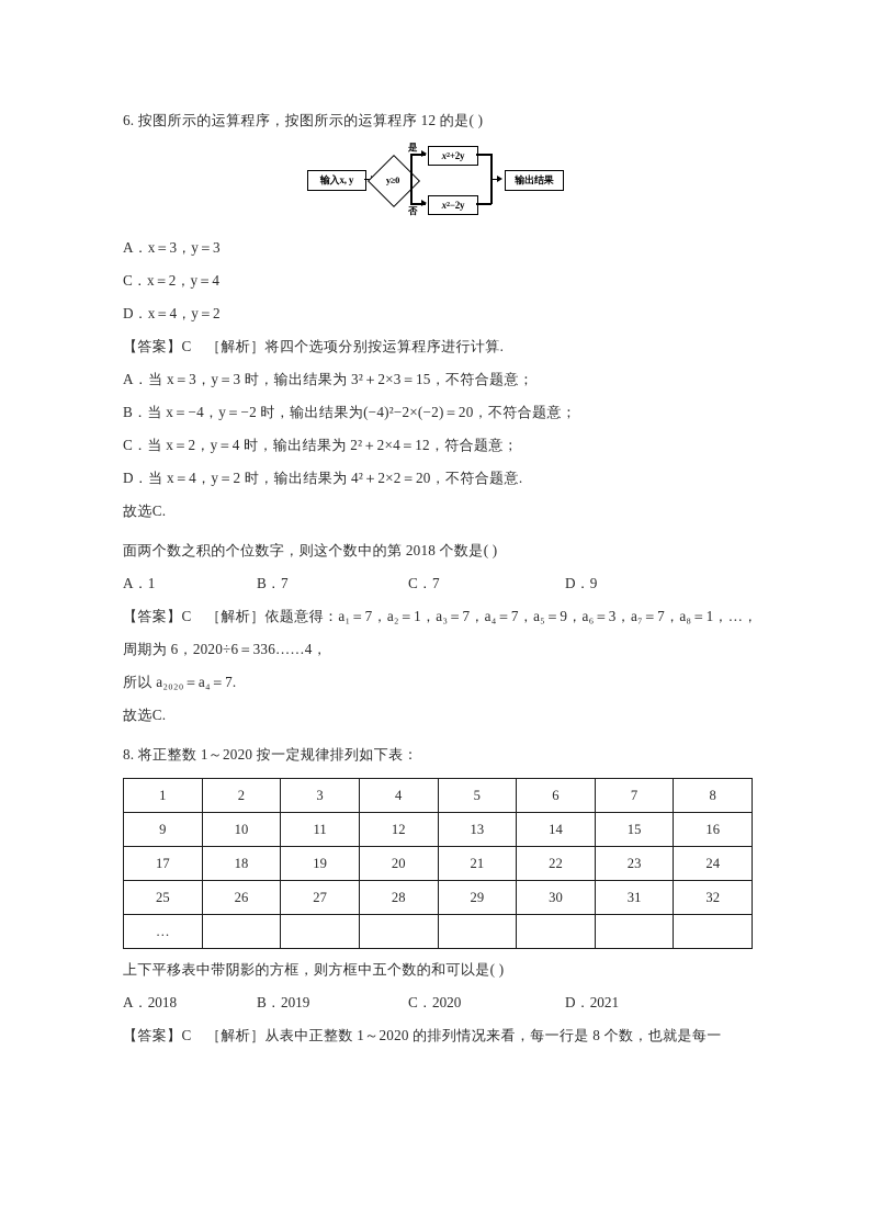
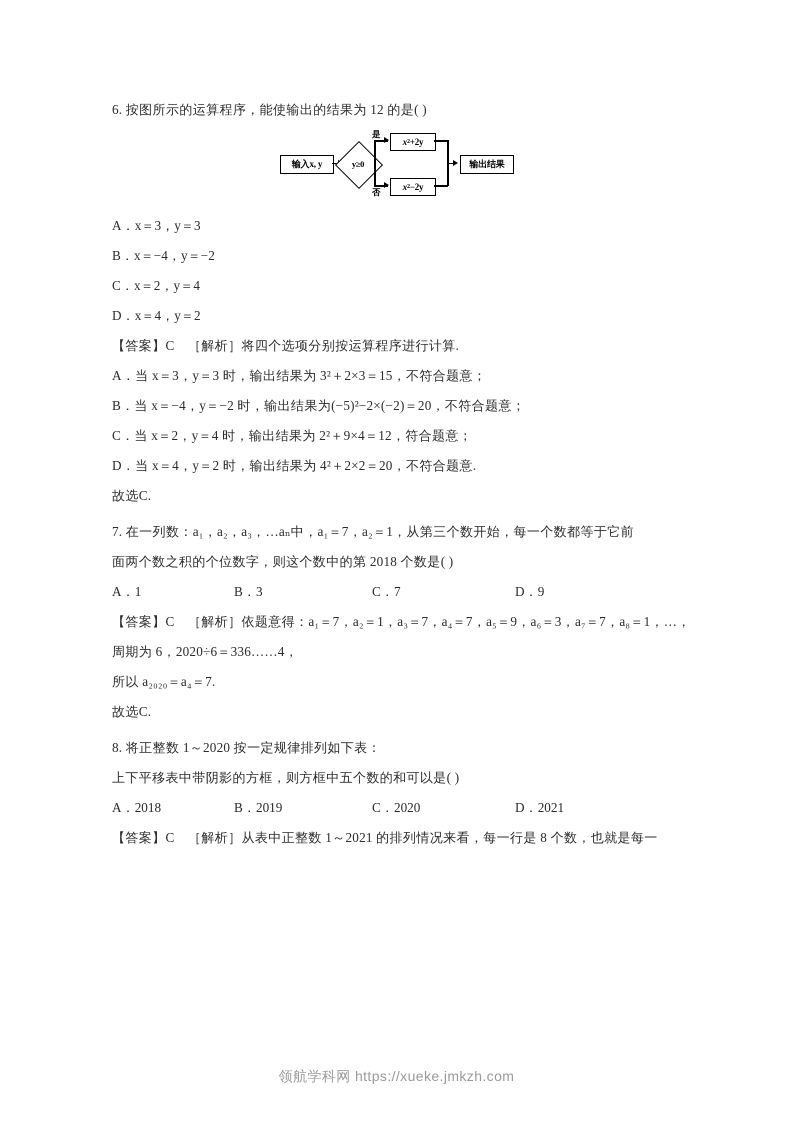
- 6. 按图所示的运算程序，按图所示的运算程序 12 的是( )
+ 6. 按图所示的运算程序，能使输出的结果为 12 的是( )
  输入x, y
  y≥0
  是
  x
  +2y
  否
  x
  −2y
  输出结果
  A．x＝3，y＝3
+ B．x＝−4，y＝−2
  C．x＝2，y＝4
  D．x＝4，y＝2
  【答案】C ［解析］将四个选项分别按运算程序进行计算.
  A．当 x＝3，y＝3 时，输出结果为 3²＋2×3＝15，不符合题意；
- B．当 x＝−4，y＝−2 时，输出结果为(−4)²−2×(−2)＝20，不符合题意；
+ B．当 x＝−4，y＝−2 时，输出结果为(−5)²−2×(−2)＝20，不符合题意；
- C．当 x＝2，y＝4 时，输出结果为 2²＋2×4＝12，符合题意；
+ C．当 x＝2，y＝4 时，输出结果为 2²＋9×4＝12，符合题意；
  D．当 x＝4，y＝2 时，输出结果为 4²＋2×2＝20，不符合题意.
  故选C.
+ 7. 在一列数：a₁，a₂，a₃，…aₙ中，a₁＝7，a₂＝1，从第三个数开始，每一个数都等于它前
  面两个数之积的个位数字，则这个数中的第 2018 个数是( )
  A．1
- B．7
+ B．3
  C．7
  D．9
  【答案】C ［解析］依题意得：a₁＝7，a₂＝1，a₃＝7，a₄＝7，a₅＝9，a₆＝3，a₇＝7，a₈＝1，…，
  周期为 6，2020÷6＝336……4，
  所以 a₂₀₂₀＝a₄＝7.
  故选C.
  8. 将正整数 1～2020 按一定规律排列如下表：
- 1	2	3	4	5	6	7	8
- 9	10	11	12	13	14	15	16
- 17	18	19	20	21	22	23	24
- 25	26	27	28	29	30	31	32
- …
  上下平移表中带阴影的方框，则方框中五个数的和可以是( )
  A．2018
  B．2019
  C．2020
  D．2021
- 【答案】C ［解析］从表中正整数 1～2020 的排列情况来看，每一行是 8 个数，也就是每一
+ 【答案】C ［解析］从表中正整数 1～2021 的排列情况来看，每一行是 8 个数，也就是每一
+ 领航学科网 https://xueke.jmkzh.com
